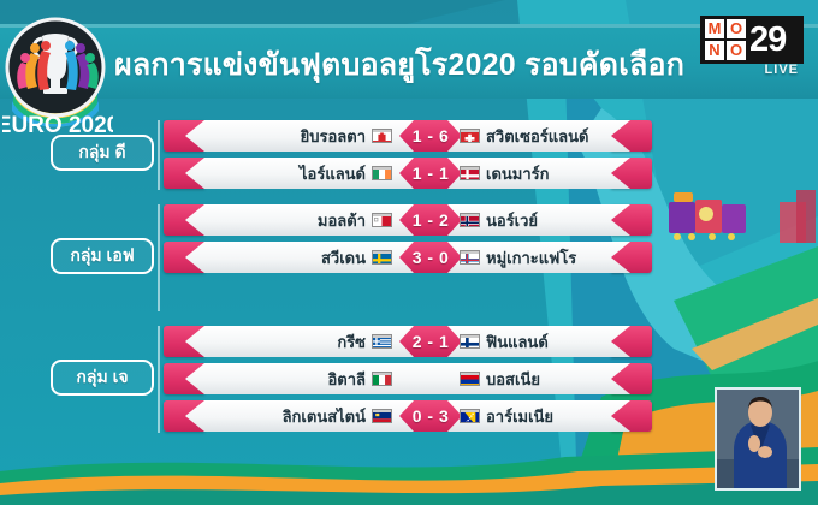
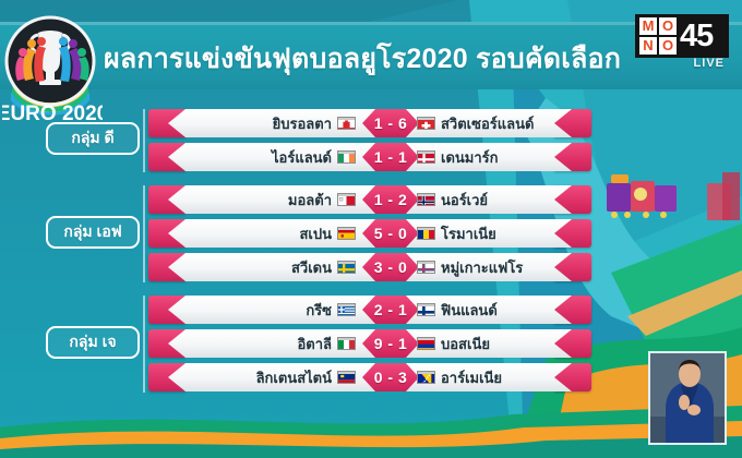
  EURO 2020
  ผลการแข่งขันฟุตบอลยูโร2020 รอบคัดเลือก
  M
  O
  N
  O
- 29
+ 45
  LIVE
  กลุ่ม ดี
  ยิบรอลตา
  1 - 6
  สวิตเซอร์แลนด์
  ไอร์แลนด์
  1 - 1
  เดนมาร์ก
  กลุ่ม เอฟ
  มอลต้า
  1 - 2
  นอร์เวย์
+ สเปน
+ 5 - 0
+ โรมาเนีย
  สวีเดน
  3 - 0
  หมู่เกาะแฟโร
  กลุ่ม เจ
  กรีซ
  2 - 1
  ฟินแลนด์
  อิตาลี
+ 9 - 1
  บอสเนีย
  ลิกเตนสไตน์
  0 - 3
  อาร์เมเนีย
